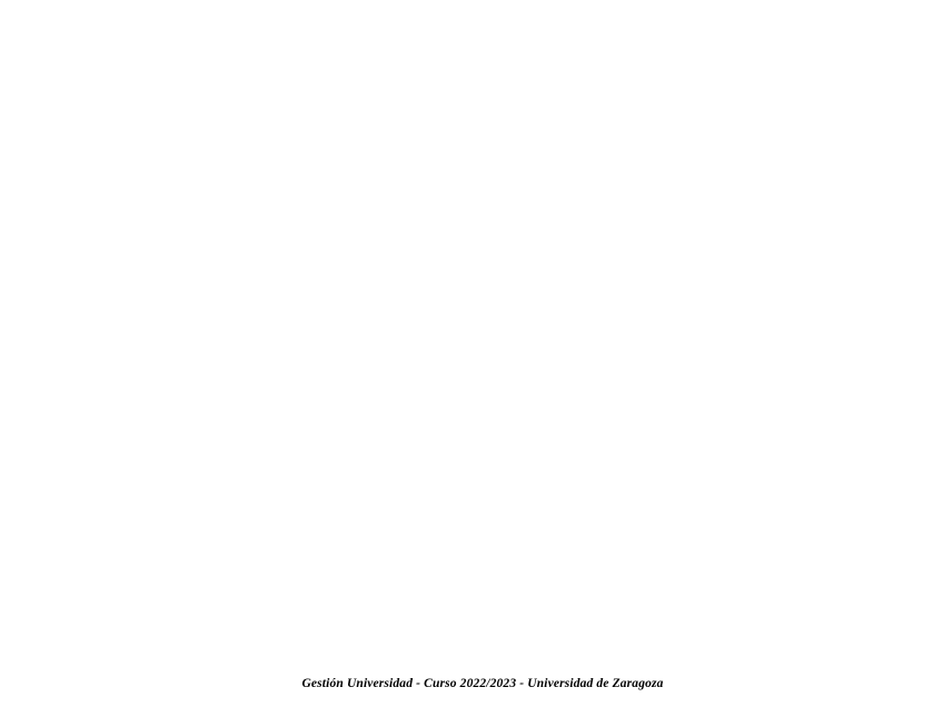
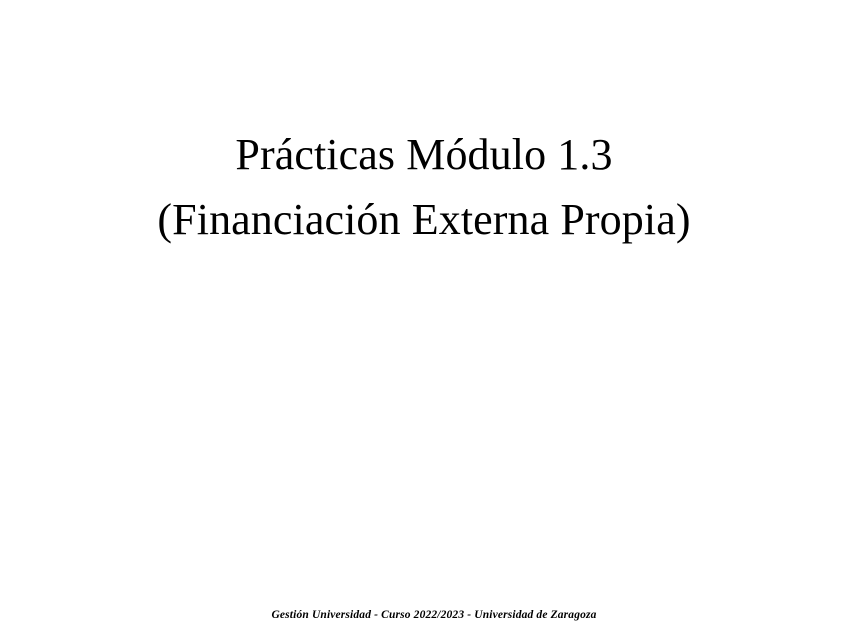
+ Prácticas Módulo 1.3
+ (Financiación Externa Propia)
  Gestión Universidad - Curso 2022/2023 - Universidad de Zaragoza
